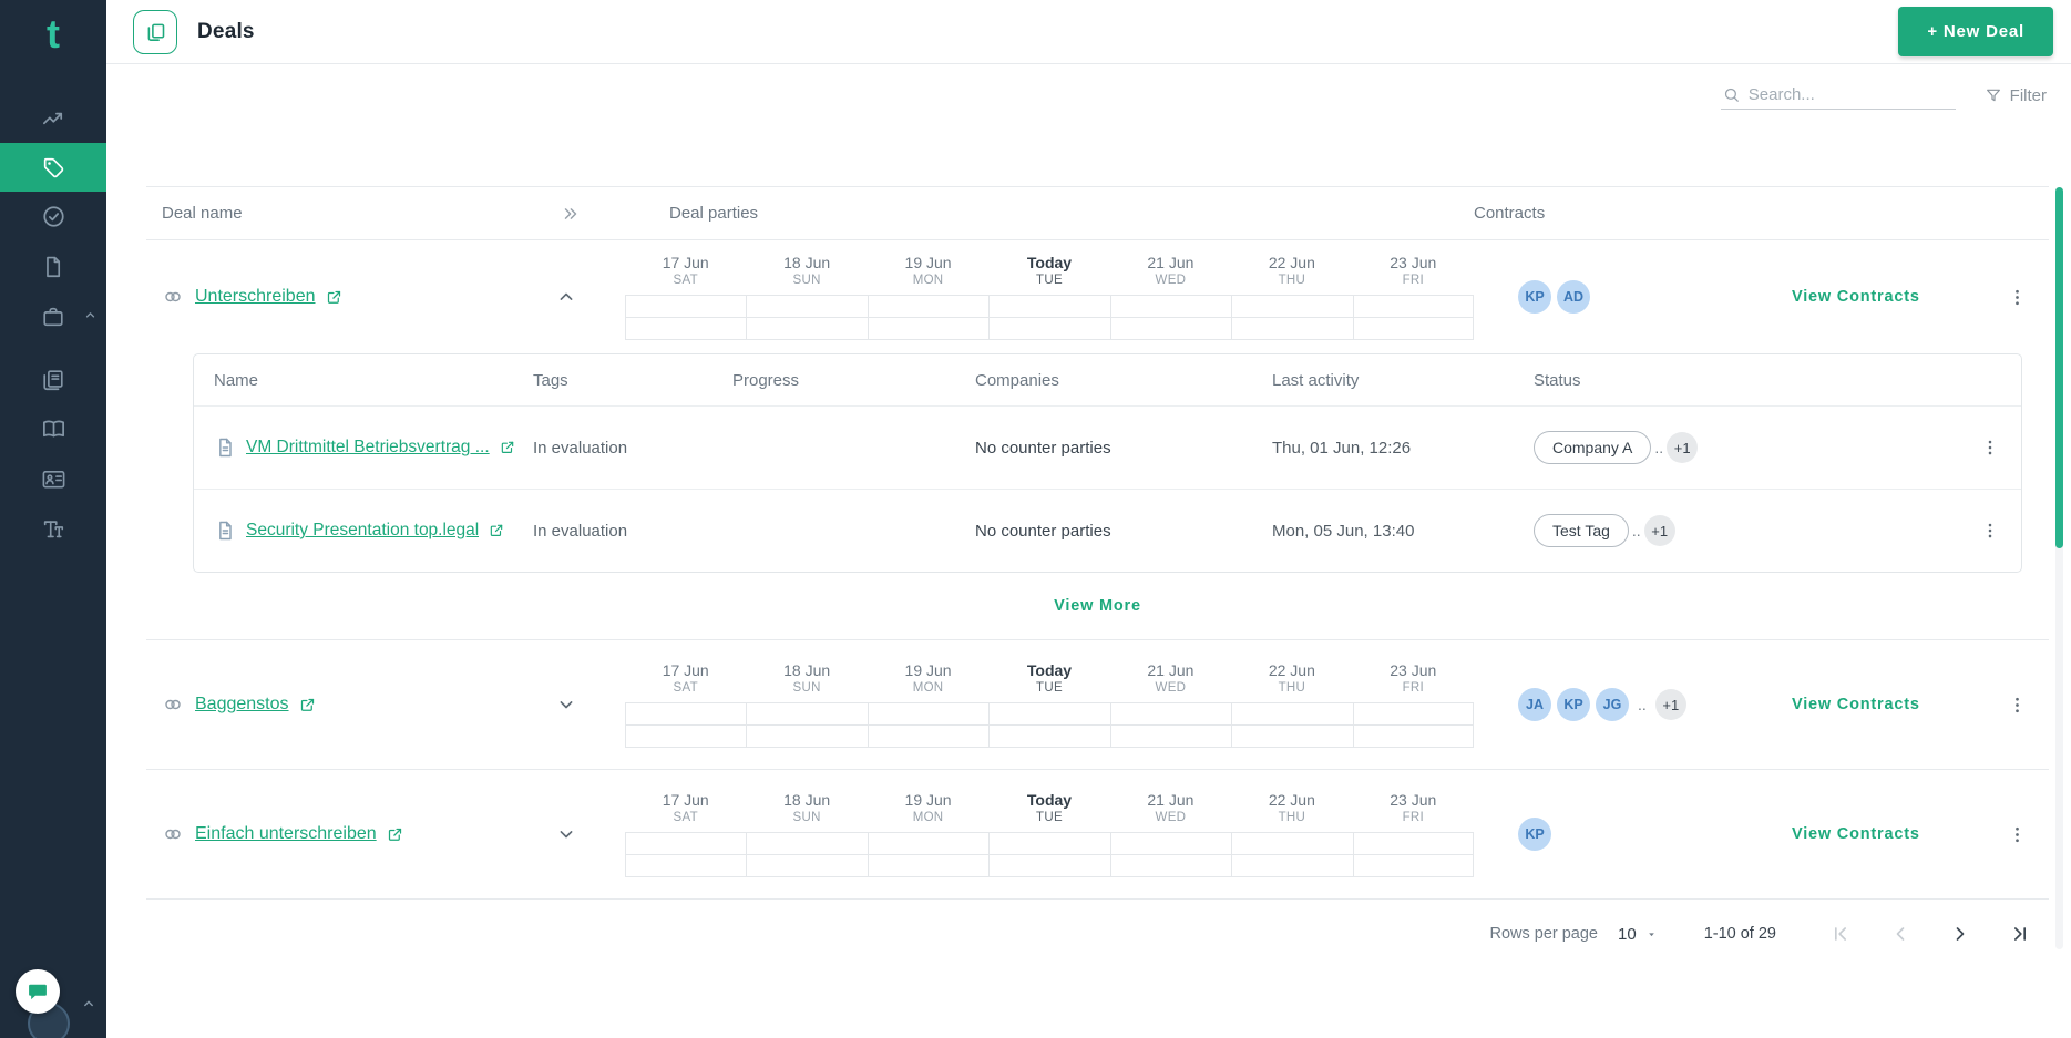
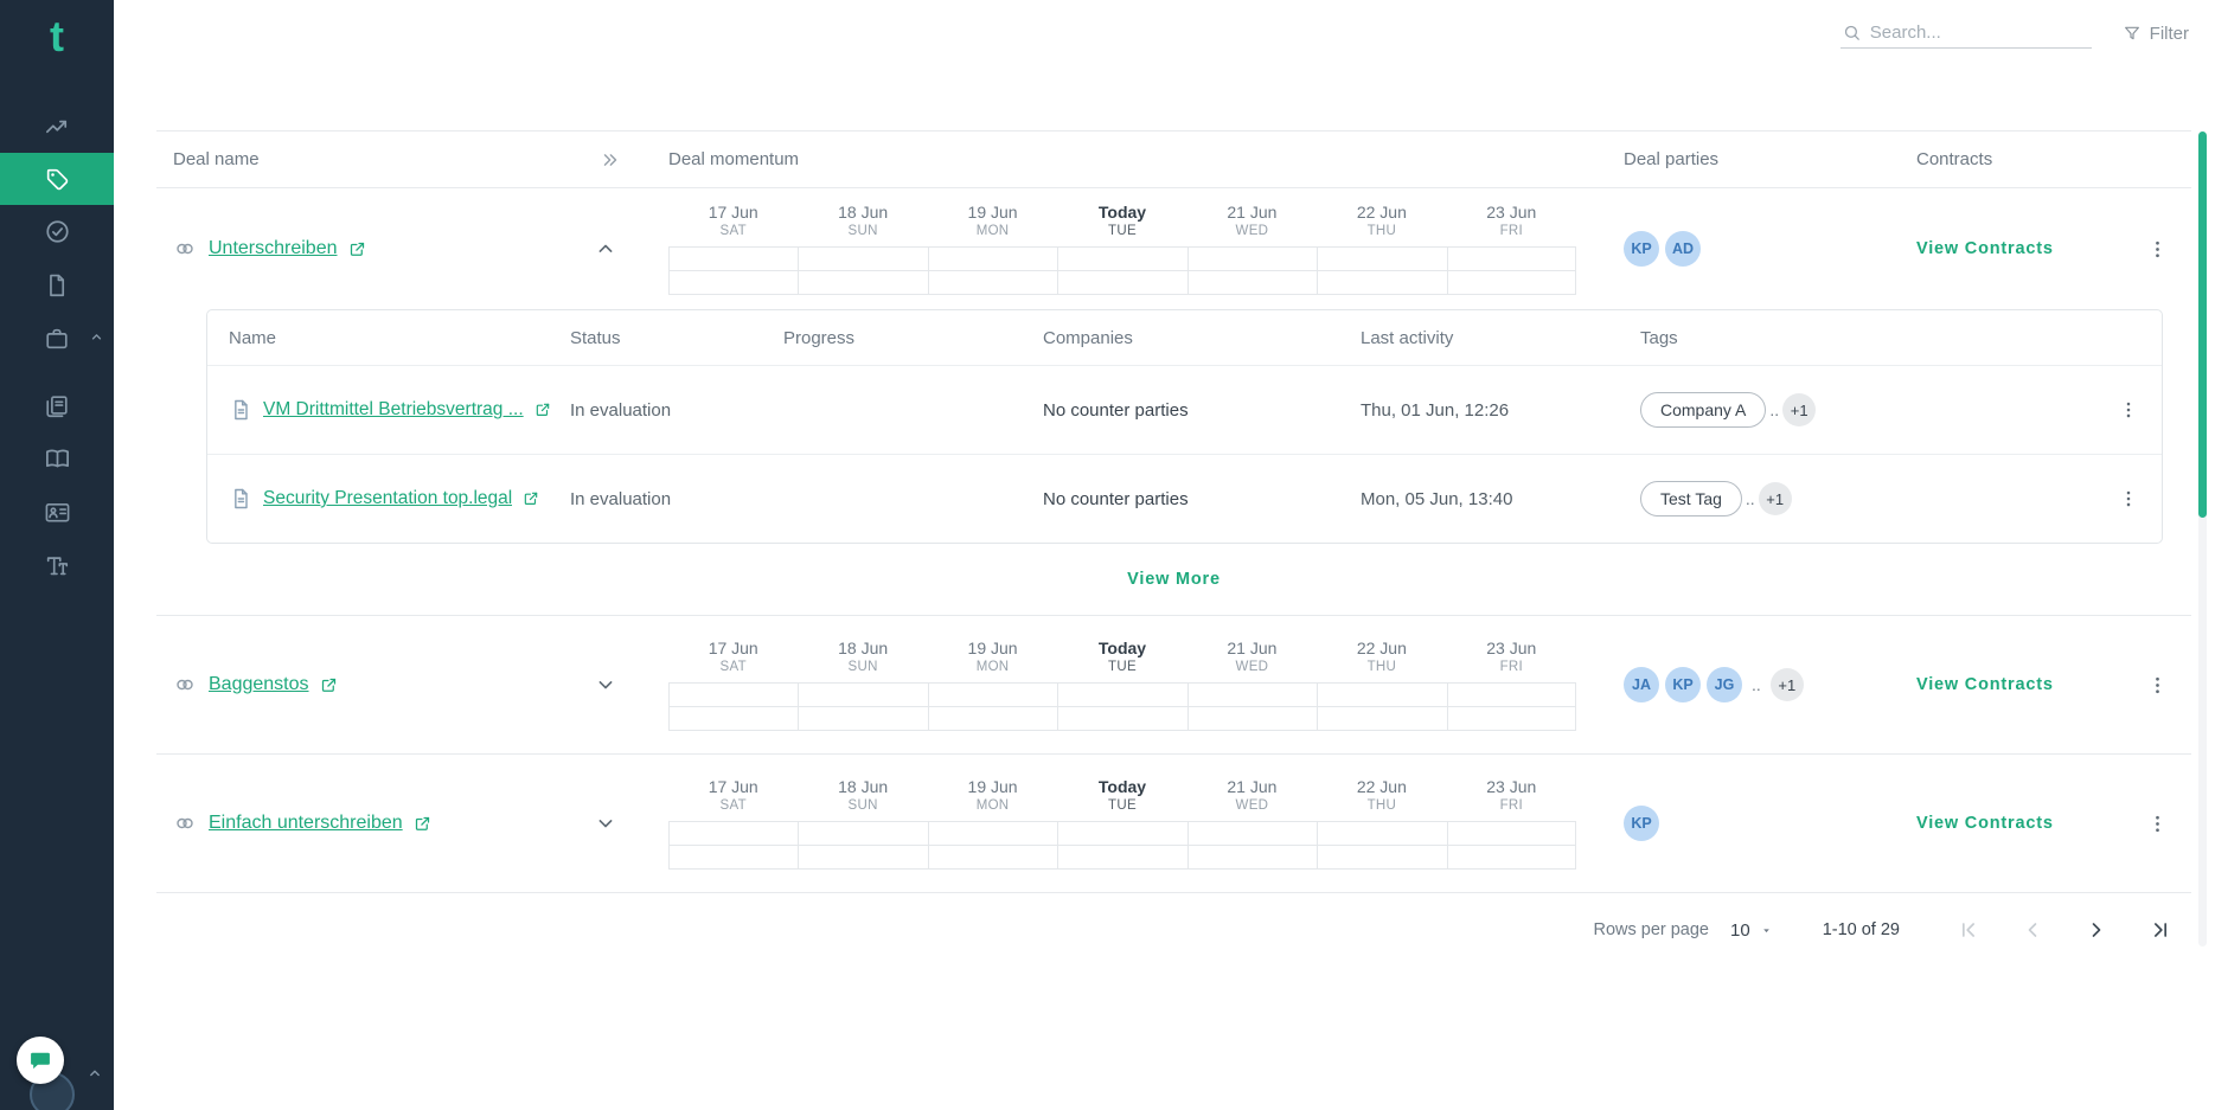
  t
- Deals
- + New Deal
  Search...
  Filter
  Deal name
+ Deal momentum
  Deal parties
  Contracts
  Unterschreiben
  17 Jun
  SAT
  18 Jun
  SUN
  19 Jun
  MON
  Today
  TUE
  21 Jun
  WED
  22 Jun
  THU
  23 Jun
  FRI
  KP
  AD
  View Contracts
  Name
- Tags
+ Status
  Progress
  Companies
  Last activity
- Status
+ Tags
  VM Drittmittel Betriebsvertrag ...
  In evaluation
  No counter parties
  Thu, 01 Jun, 12:26
  Company A
  ..
  +1
  Security Presentation top.legal
  In evaluation
  No counter parties
  Mon, 05 Jun, 13:40
  Test Tag
  ..
  +1
  View More
  Baggenstos
  17 Jun
  SAT
  18 Jun
  SUN
  19 Jun
  MON
  Today
  TUE
  21 Jun
  WED
  22 Jun
  THU
  23 Jun
  FRI
  JA
  KP
  JG
  ..
  +1
  View Contracts
  Einfach unterschreiben
  17 Jun
  SAT
  18 Jun
  SUN
  19 Jun
  MON
  Today
  TUE
  21 Jun
  WED
  22 Jun
  THU
  23 Jun
  FRI
  KP
  View Contracts
  Rows per page
  10
  1-10 of 29
